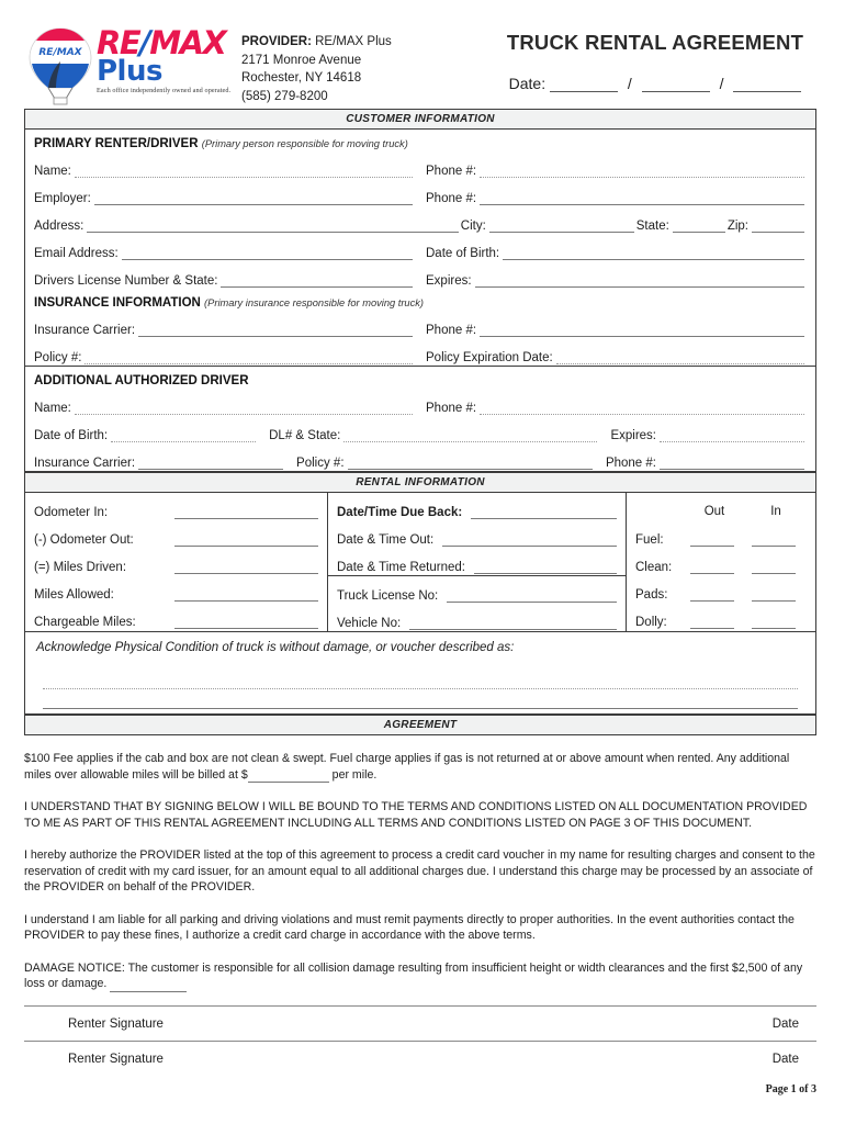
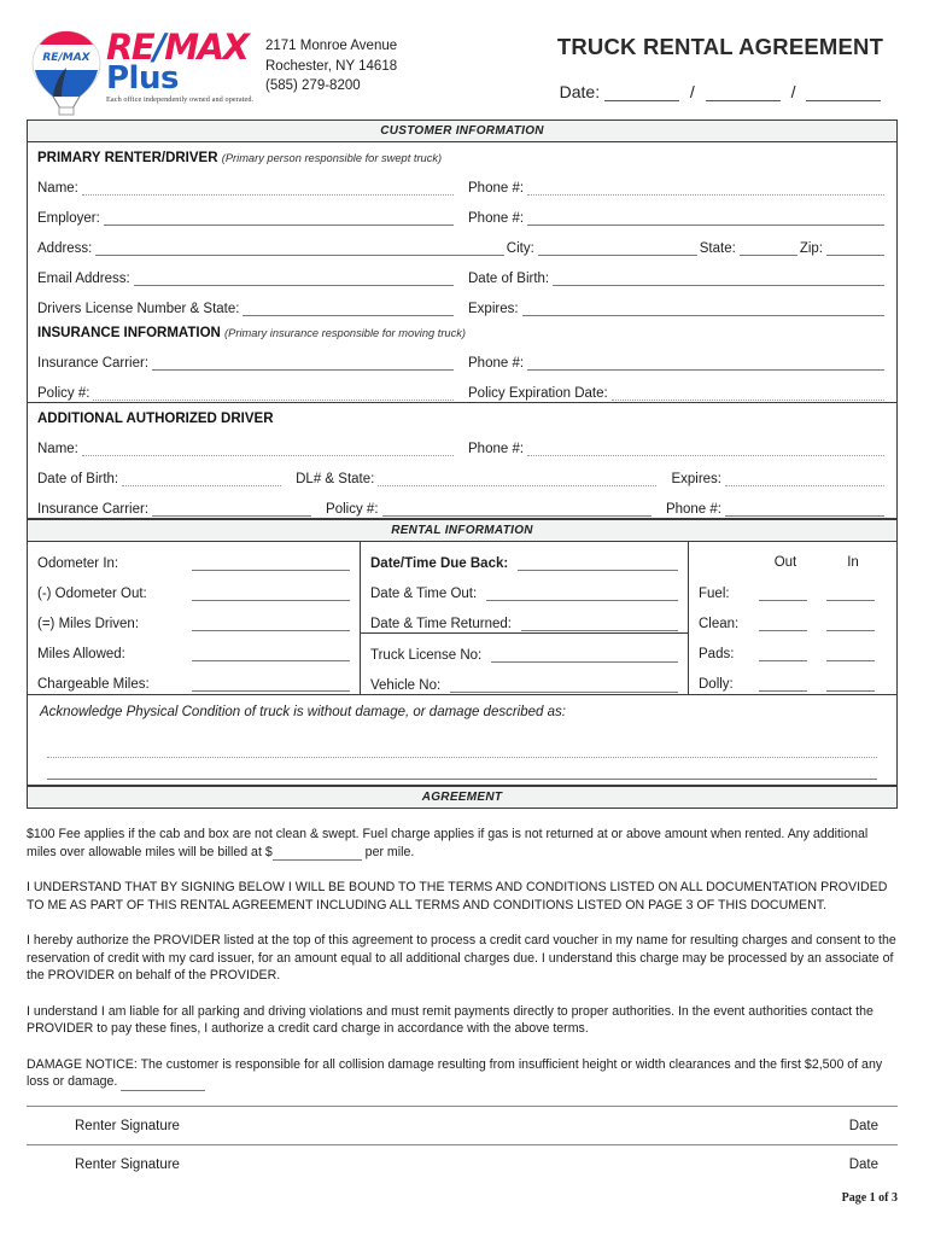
  RE/MAX
  RE/MAX
  Plus
- PROVIDER: RE/MAX Plus
  2171 Monroe Avenue
  Rochester, NY 14618
  (585) 279-8200
  TRUCK RENTAL AGREEMENT
  Date: / /
  CUSTOMER INFORMATION
- PRIMARY RENTER/DRIVER (Primary person responsible for moving truck)
+ PRIMARY RENTER/DRIVER (Primary person responsible for swept truck)
  Name:
  Phone #:
  Employer:
  Phone #:
  Address:
  City:
  State:
  Zip:
  Email Address:
  Date of Birth:
  Drivers License Number & State:
  Expires:
  INSURANCE INFORMATION (Primary insurance responsible for moving truck)
  Insurance Carrier:
  Phone #:
  Policy #:
  Policy Expiration Date:
  ADDITIONAL AUTHORIZED DRIVER
  Name:
  Phone #:
  Date of Birth:
  DL# & State:
  Expires:
  Insurance Carrier:
  Policy #:
  Phone #:
  RENTAL INFORMATION
  Odometer In:
  (-) Odometer Out:
  (=) Miles Driven:
  Miles Allowed:
  Chargeable Miles:
  Date/Time Due Back:
  Date & Time Out:
  Date & Time Returned:
  Truck License No:
  Vehicle No:
  Out
  In
  Fuel:
  Clean:
  Pads:
  Dolly:
- Acknowledge Physical Condition of truck is without damage, or voucher described as:
+ Acknowledge Physical Condition of truck is without damage, or damage described as:
  AGREEMENT
  $100 Fee applies if the cab and box are not clean & swept. Fuel charge applies if gas is not returned at or above amount when rented. Any additional miles over allowable miles will be billed at $ per mile.
  I UNDERSTAND THAT BY SIGNING BELOW I WILL BE BOUND TO THE TERMS AND CONDITIONS LISTED ON ALL DOCUMENTATION PROVIDED TO ME AS PART OF THIS RENTAL AGREEMENT INCLUDING ALL TERMS AND CONDITIONS LISTED ON PAGE 3 OF THIS DOCUMENT.
  I hereby authorize the PROVIDER listed at the top of this agreement to process a credit card voucher in my name for resulting charges and consent to the reservation of credit with my card issuer, for an amount equal to all additional charges due. I understand this charge may be processed by an associate of the PROVIDER on behalf of the PROVIDER.
  I understand I am liable for all parking and driving violations and must remit payments directly to proper authorities. In the event authorities contact the PROVIDER to pay these fines, I authorize a credit card charge in accordance with the above terms.
  DAMAGE NOTICE: The customer is responsible for all collision damage resulting from insufficient height or width clearances and the first $2,500 of any loss or damage.
  Renter Signature
  Date
  Renter Signature
  Date
  Page 1 of 3
